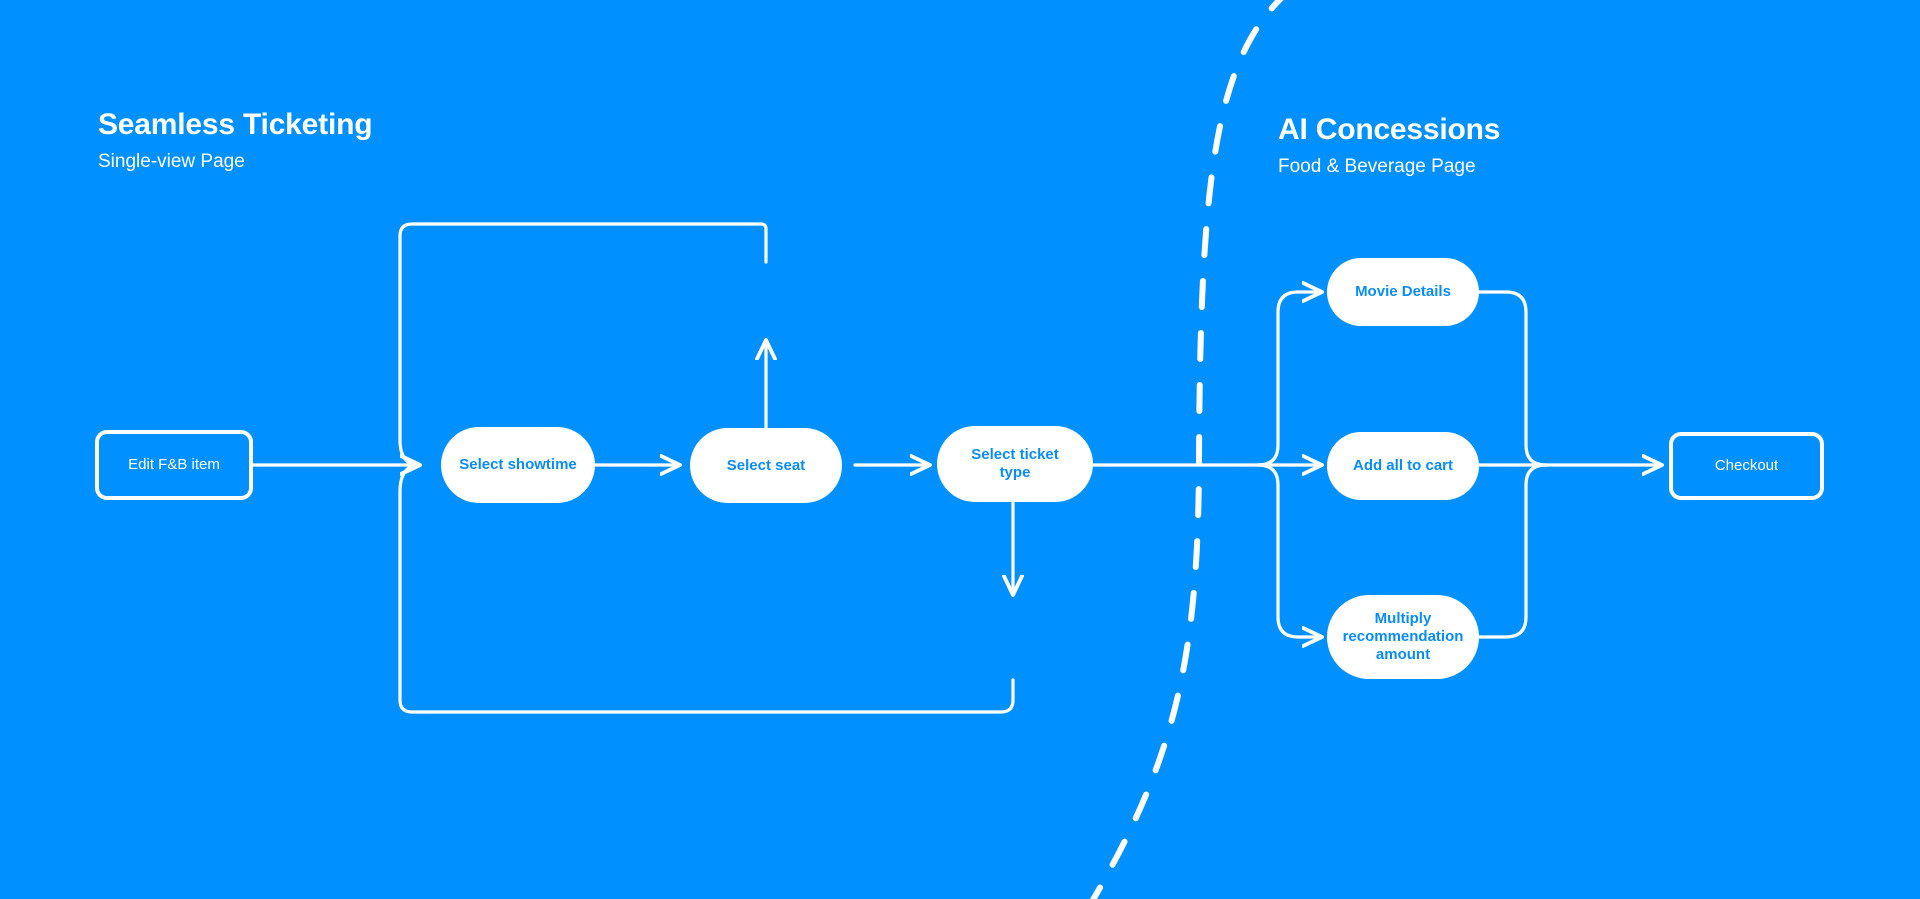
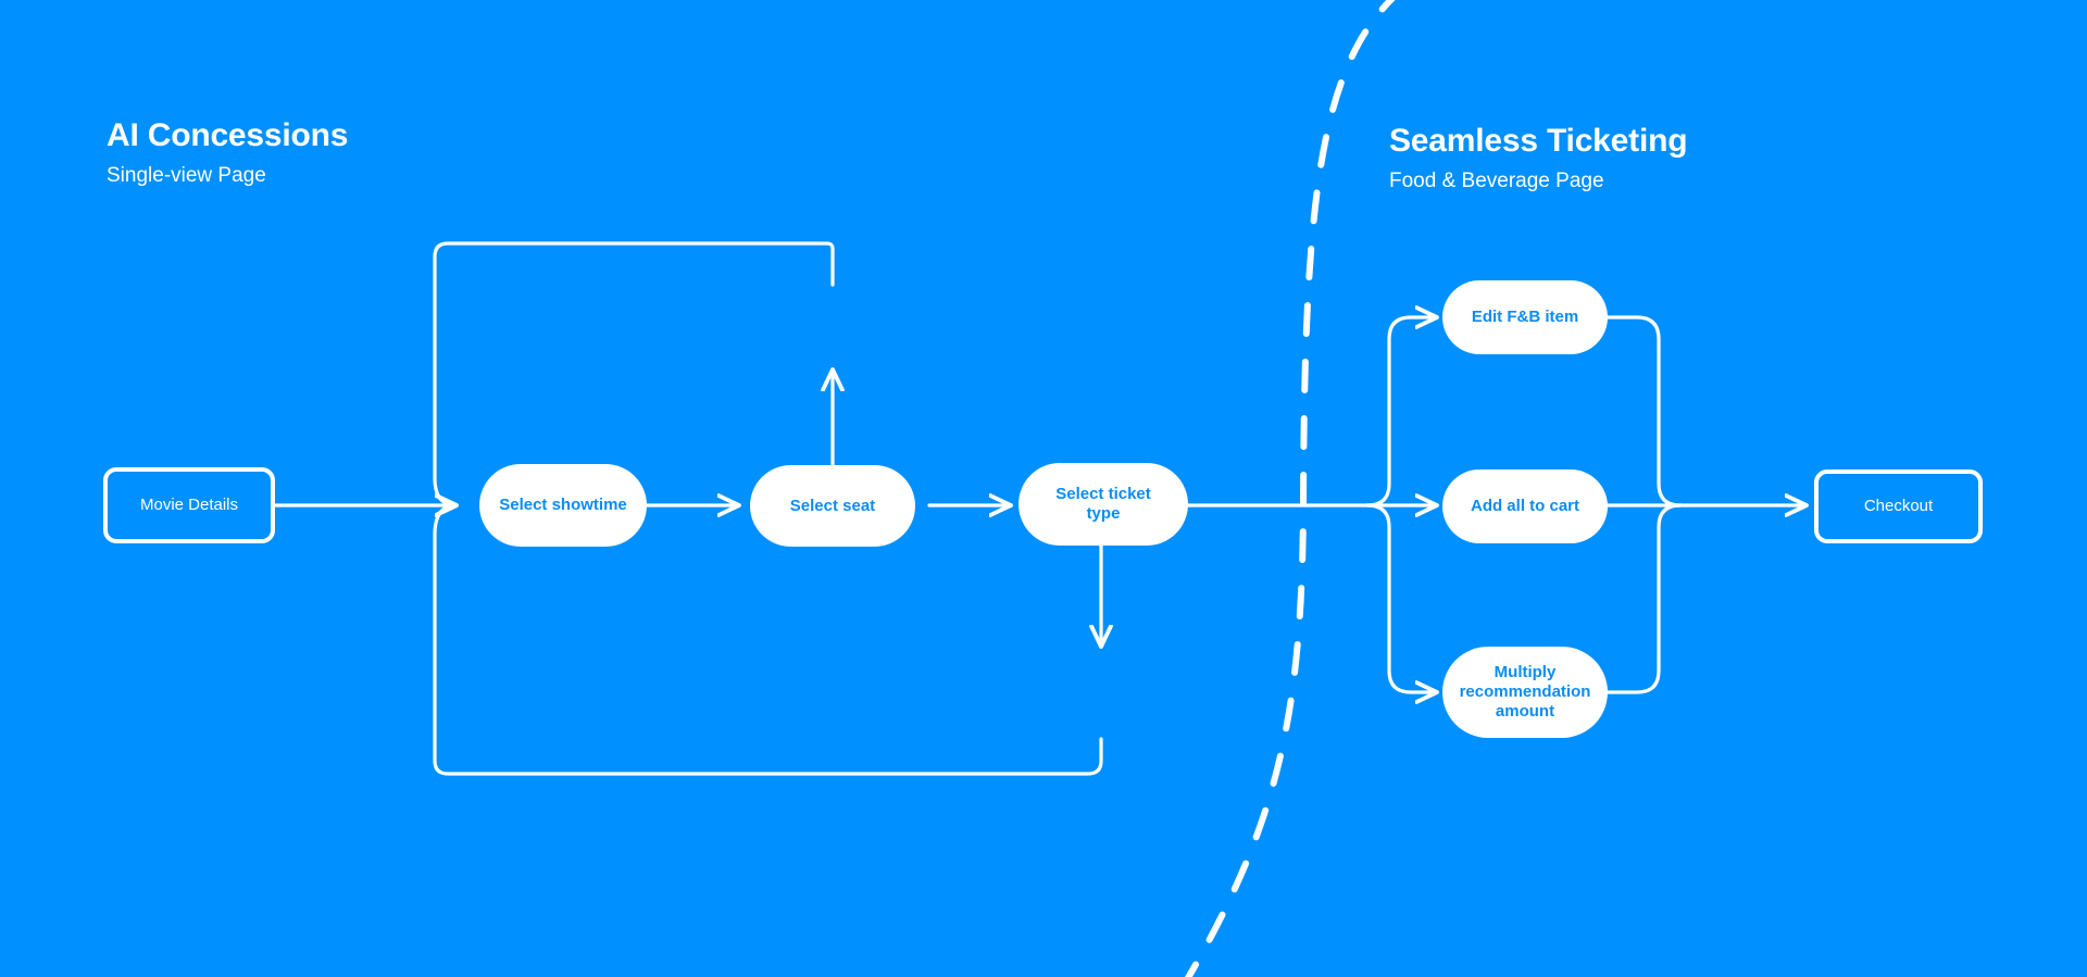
- Seamless Ticketing
+ AI Concessions
  Single-view Page
- AI Concessions
+ Seamless Ticketing
  Food & Beverage Page
- Edit F&B item
+ Movie Details
  Select showtime
  Select seat
  Select ticket
  type
- Movie Details
+ Edit F&B item
  Add all to cart
  Multiply
  recommendation
  amount
  Checkout
